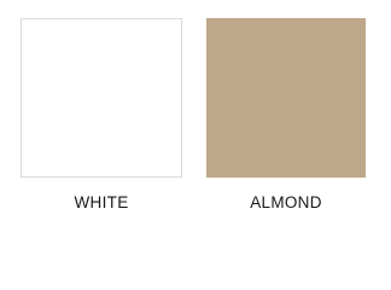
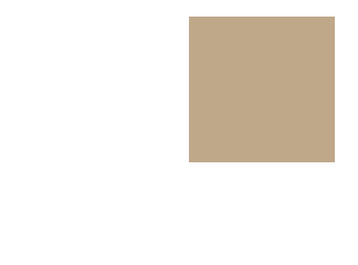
- WHITE
- ALMOND
